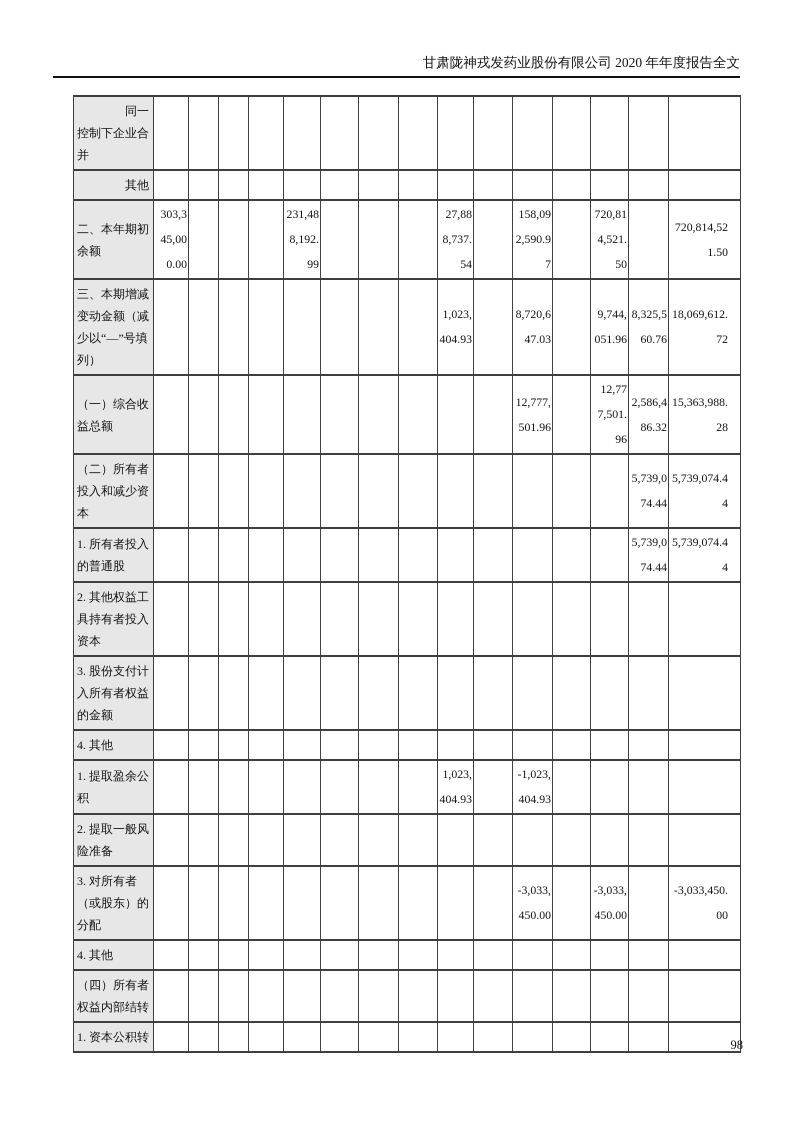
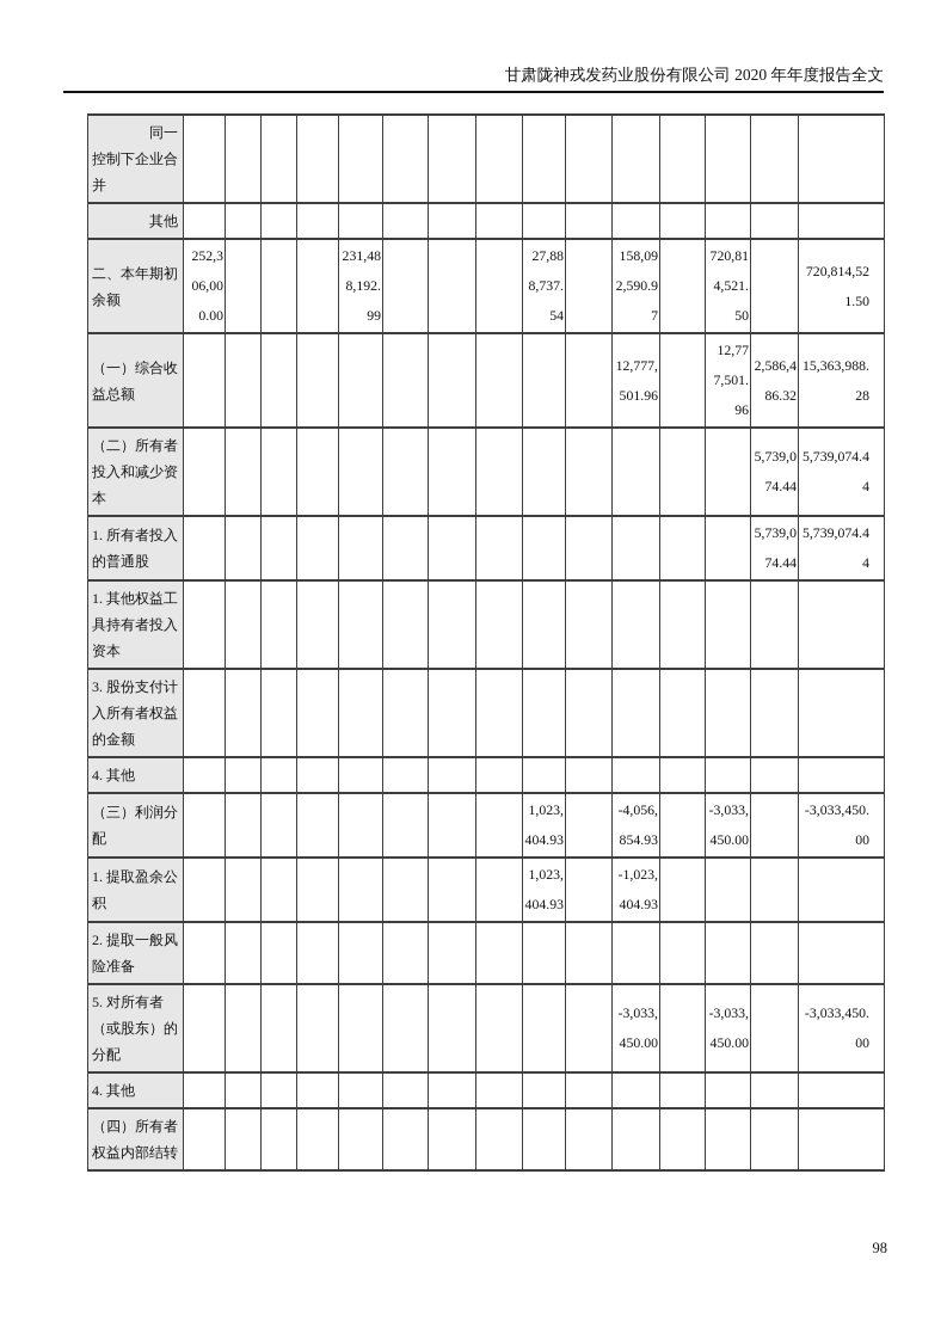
  甘肃陇神戎发药业股份有限公司 2020 年年度报告全文
  同一控制下企业合并
  其他
- 二、本年期初余额	303,345,000.00				231,488,192.99				27,888,737.54		158,092,590.97		720,814,521.50		720,814,521.50
+ 二、本年期初余额	252,306,000.00				231,488,192.99				27,888,737.54		158,092,590.97		720,814,521.50		720,814,521.50
- 三、本期增减变动金额（减少以“—”号填列）									1,023,404.93		8,720,647.03		9,744,051.96	8,325,560.76	18,069,612.72
  （一）综合收益总额											12,777,501.96		12,777,501.96	2,586,486.32	15,363,988.28
  （二）所有者投入和减少资本														5,739,074.44	5,739,074.44
  1. 所有者投入的普通股														5,739,074.44	5,739,074.44
- 2. 其他权益工具持有者投入资本
+ 1. 其他权益工具持有者投入资本
  3. 股份支付计入所有者权益的金额
  4. 其他
+ （三）利润分配									1,023,404.93		-4,056,854.93		-3,033,450.00		-3,033,450.00
  1. 提取盈余公积									1,023,404.93		-1,023,404.93
  2. 提取一般风险准备
- 3. 对所有者（或股东）的分配											-3,033,450.00		-3,033,450.00		-3,033,450.00
+ 5. 对所有者（或股东）的分配											-3,033,450.00		-3,033,450.00		-3,033,450.00
  4. 其他
  （四）所有者权益内部结转
- 1. 资本公积转
  98
